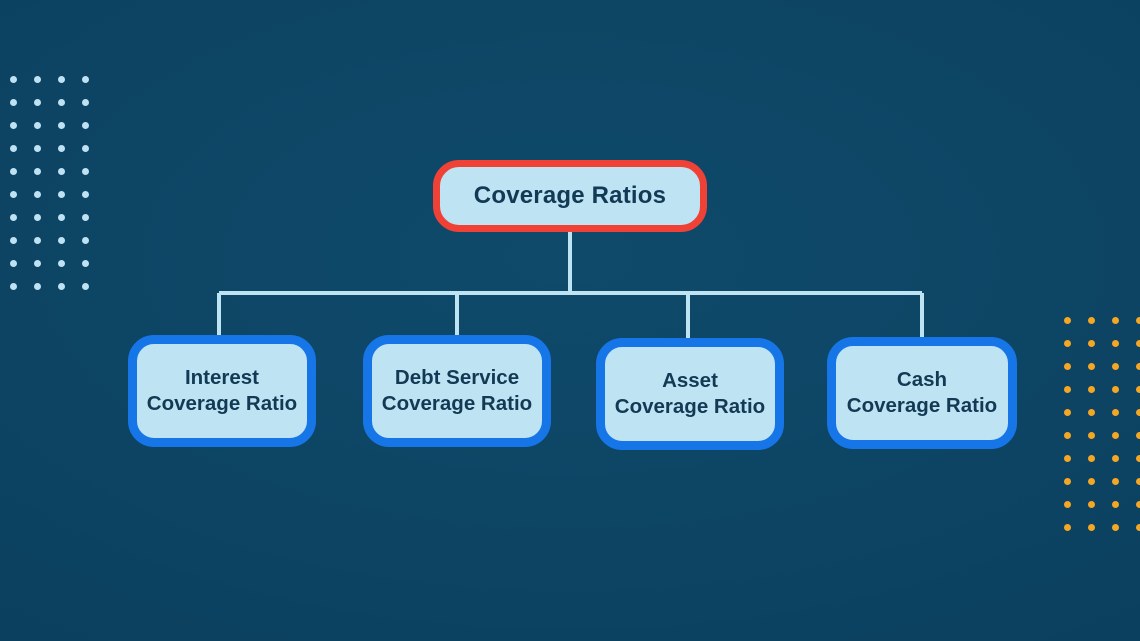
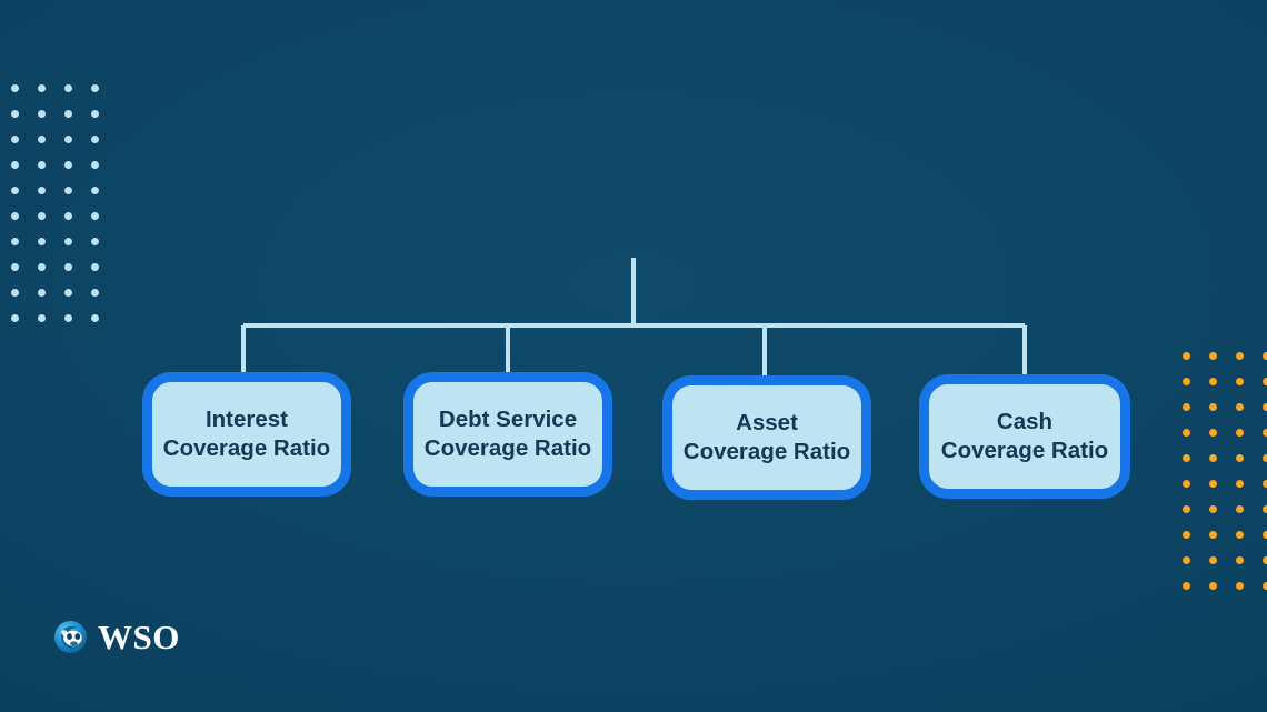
- Coverage Ratios
  Interest
  Coverage Ratio
  Debt Service
  Coverage Ratio
  Asset
  Coverage Ratio
  Cash
  Coverage Ratio
+ WSO
